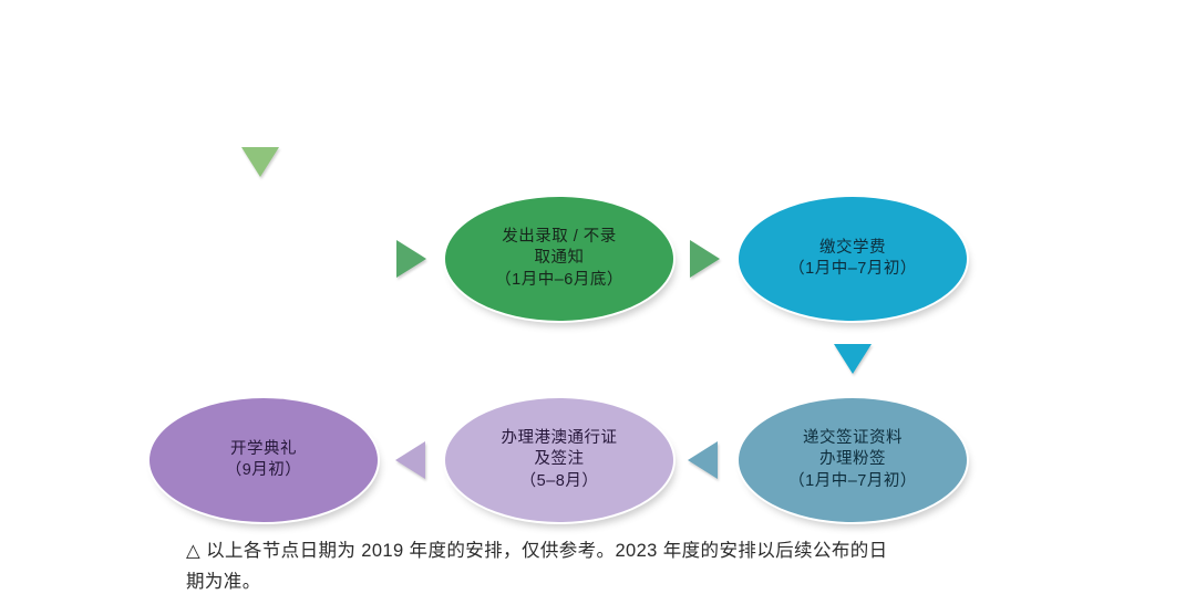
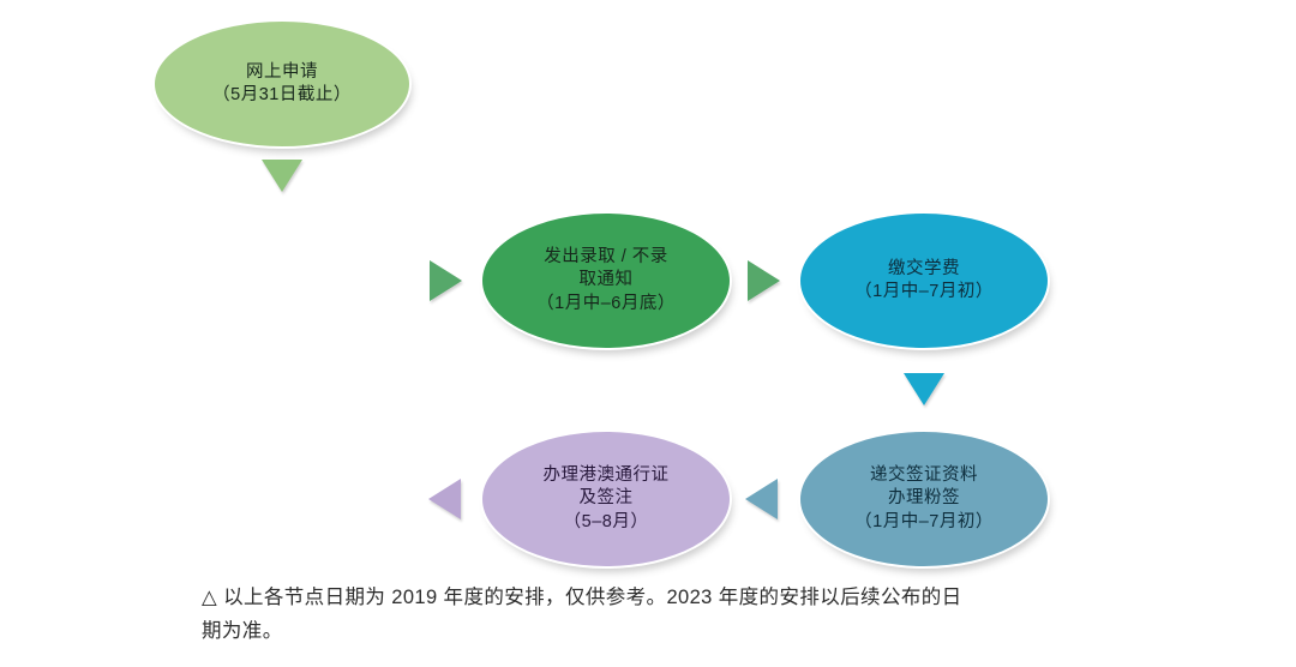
+ 网上申请
+ （5月31日截止）
  发出录取 / 不录
  取通知
  （1月中–6月底）
  缴交学费
  （1月中–7月初）
  递交签证资料
  办理粉签
  （1月中–7月初）
  办理港澳通行证
  及签注
  （5–8月）
- 开学典礼
- （9月初）
  △ 以上各节点日期为 2019 年度的安排，仅供参考。2023 年度的安排以后续公布的日
  期为准。
